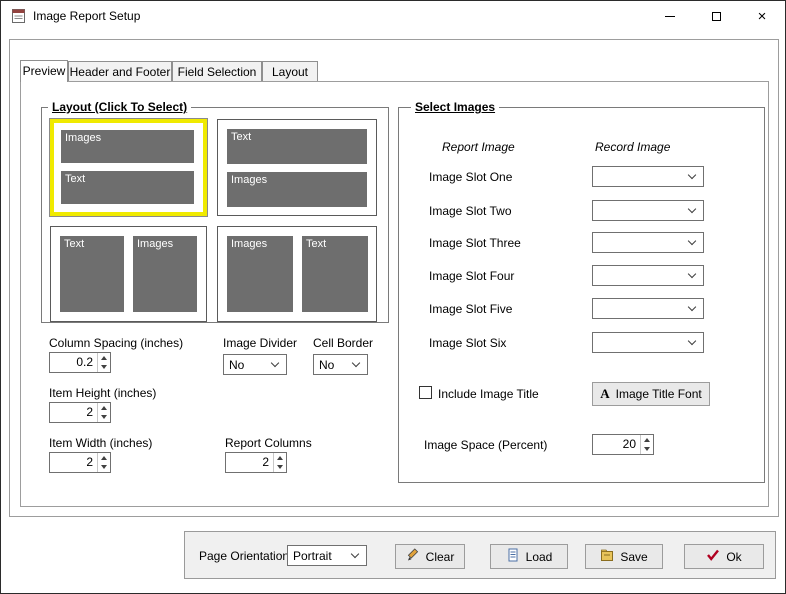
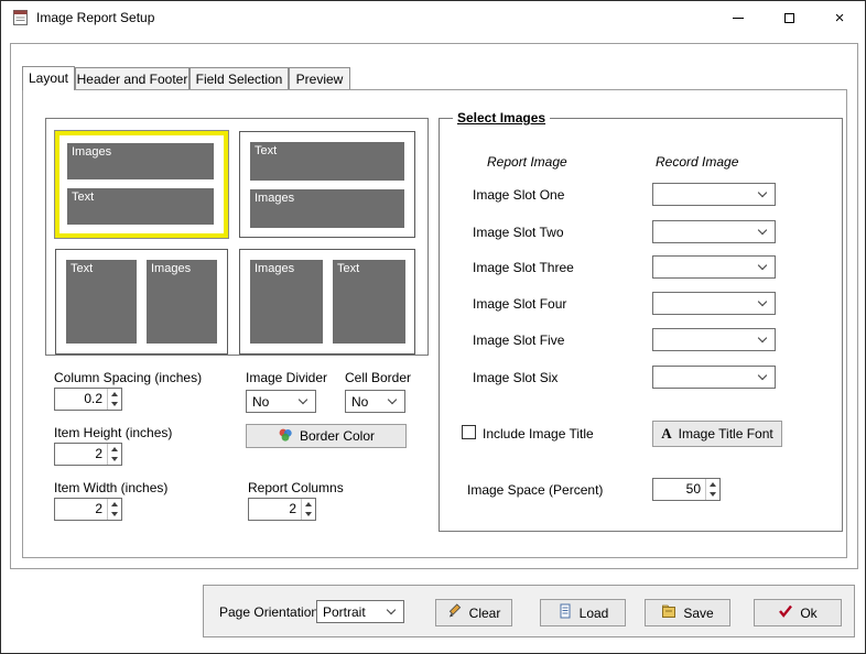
  Image Report Setup
  ×
- Preview
+ Layout
  Header and Footer
  Field Selection
- Layout
+ Preview
- Layout (Click To Select)
  Images
  Text
  Text
  Images
  Text
  Images
  Images
  Text
  Column Spacing (inches)
  0.2
  Image Divider
  No
  Cell Border
  No
+ Border Color
  Item Height (inches)
  2
  Item Width (inches)
  2
  Report Columns
  2
  Select Images
  Report Image
  Record Image
  Image Slot One
  Image Slot Two
  Image Slot Three
  Image Slot Four
  Image Slot Five
  Image Slot Six
  Include Image Title
  A
  Image Title Font
  Image Space (Percent)
- 20
+ 50
  Page Orientation
  Portrait
  Clear
  Load
  Save
  Ok
